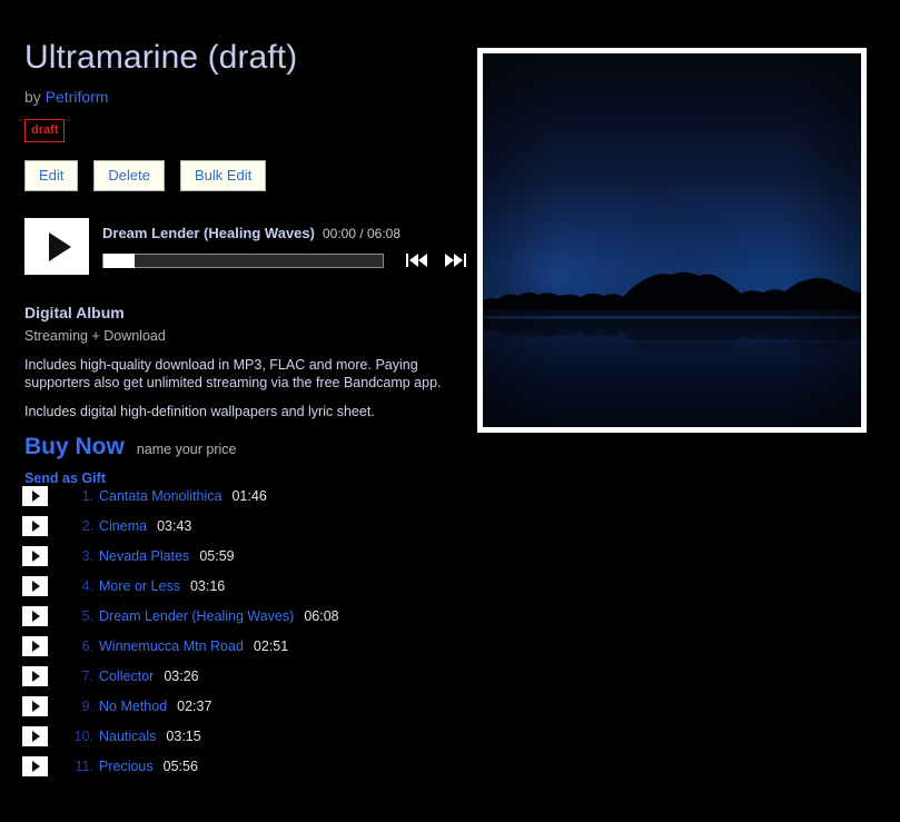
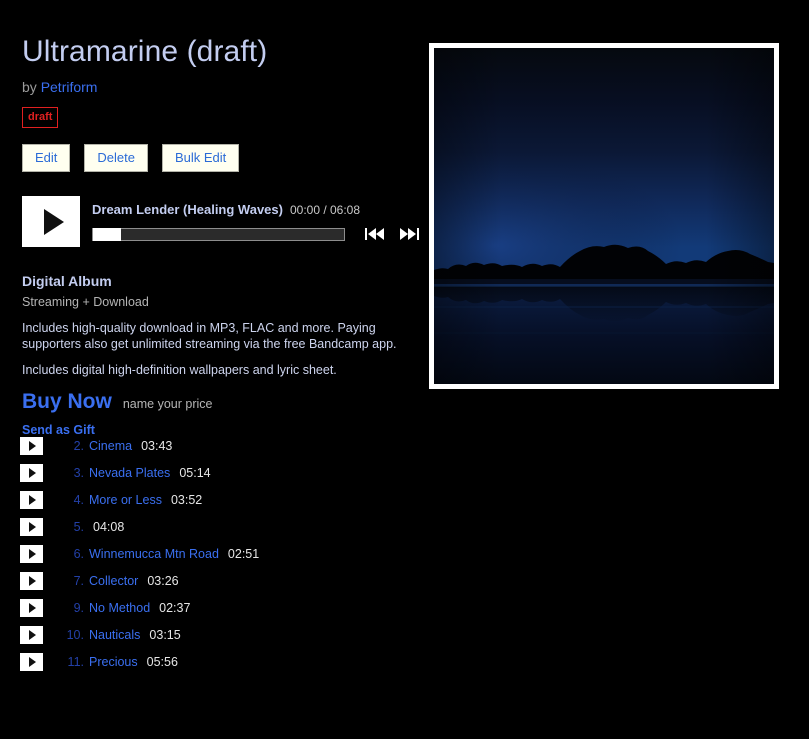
  Ultramarine (draft)
  by Petriform
  draft
  Edit
  Delete
  Bulk Edit
  Dream Lender (Healing Waves) 00:00 / 06:08
  Digital Album
  Streaming + Download
  Includes high-quality download in MP3, FLAC and more. Paying supporters also get unlimited streaming via the free Bandcamp app.
  Includes digital high-definition wallpapers and lyric sheet.
  Buy Now
  name your price
  Send as Gift
- 1.
- Cantata Monolithica
- 01:46
  2.
  Cinema
  03:43
  3.
  Nevada Plates
- 05:59
+ 05:14
  4.
  More or Less
- 03:16
+ 03:52
  5.
- Dream Lender (Healing Waves)
- 06:08
+ 04:08
  6.
  Winnemucca Mtn Road
  02:51
  7.
  Collector
  03:26
  9.
  No Method
  02:37
  10.
  Nauticals
  03:15
  11.
  Precious
  05:56
